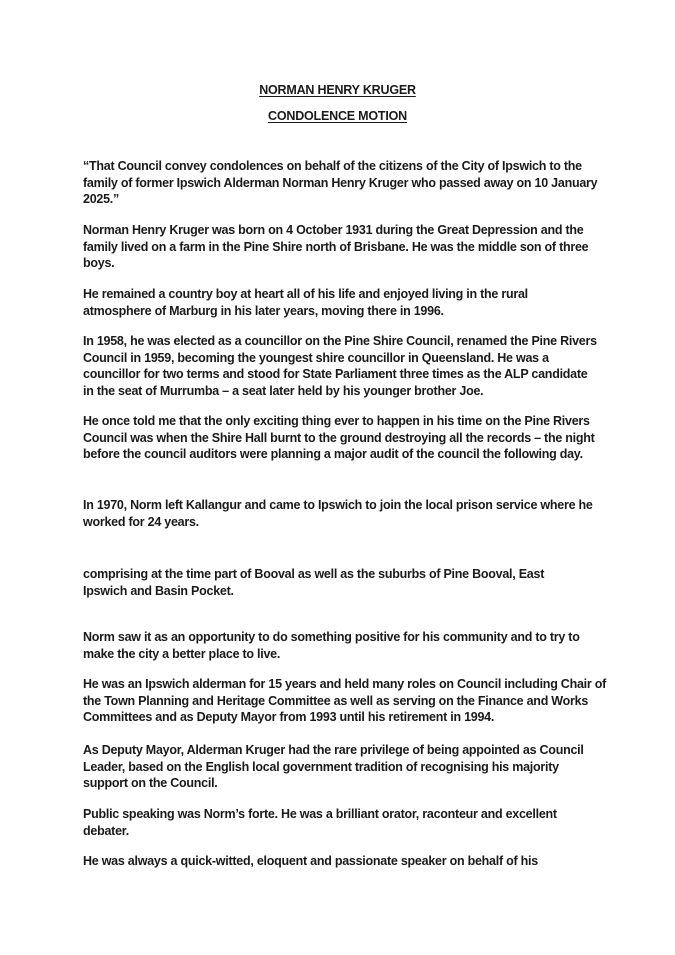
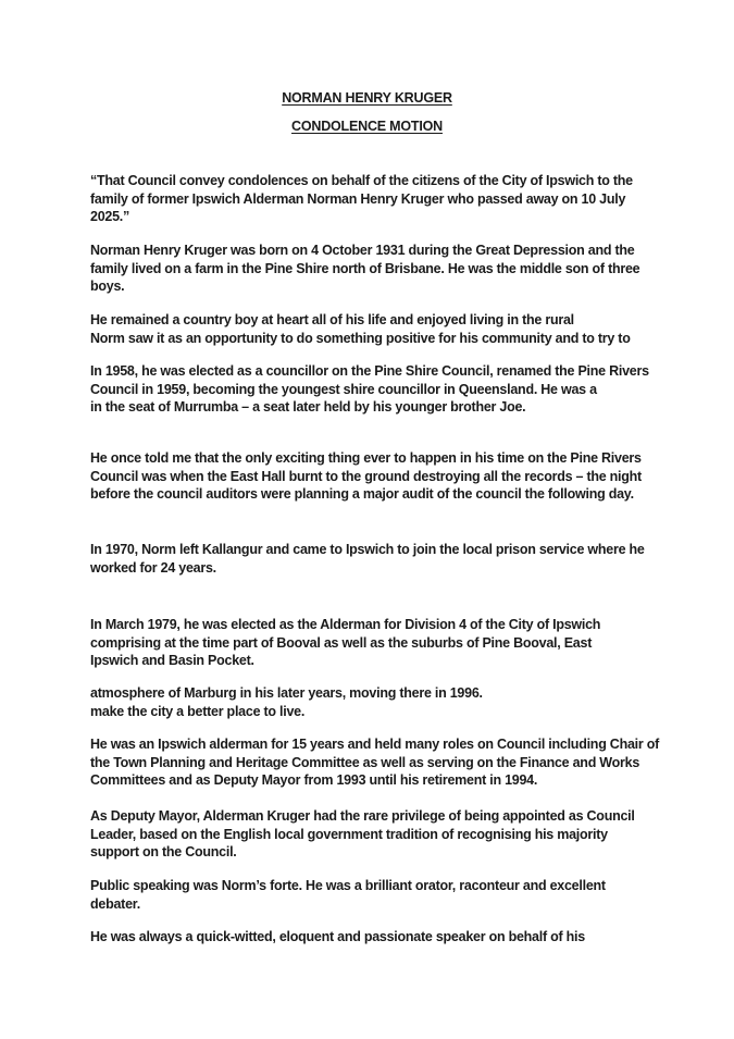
  NORMAN HENRY KRUGER
  CONDOLENCE MOTION
  “That Council convey condolences on behalf of the citizens of the City of Ipswich to the
- family of former Ipswich Alderman Norman Henry Kruger who passed away on 10 January
+ family of former Ipswich Alderman Norman Henry Kruger who passed away on 10 July
  2025.”
  Norman Henry Kruger was born on 4 October 1931 during the Great Depression and the
  family lived on a farm in the Pine Shire north of Brisbane. He was the middle son of three
  boys.
  He remained a country boy at heart all of his life and enjoyed living in the rural
- atmosphere of Marburg in his later years, moving there in 1996.
+ Norm saw it as an opportunity to do something positive for his community and to try to
  In 1958, he was elected as a councillor on the Pine Shire Council, renamed the Pine Rivers
  Council in 1959, becoming the youngest shire councillor in Queensland. He was a
- councillor for two terms and stood for State Parliament three times as the ALP candidate
  in the seat of Murrumba – a seat later held by his younger brother Joe.
  He once told me that the only exciting thing ever to happen in his time on the Pine Rivers
- Council was when the Shire Hall burnt to the ground destroying all the records – the night
+ Council was when the East Hall burnt to the ground destroying all the records – the night
  before the council auditors were planning a major audit of the council the following day.
  In 1970, Norm left Kallangur and came to Ipswich to join the local prison service where he
  worked for 24 years.
+ In March 1979, he was elected as the Alderman for Division 4 of the City of Ipswich
  comprising at the time part of Booval as well as the suburbs of Pine Booval, East
  Ipswich and Basin Pocket.
- Norm saw it as an opportunity to do something positive for his community and to try to
+ atmosphere of Marburg in his later years, moving there in 1996.
  make the city a better place to live.
  He was an Ipswich alderman for 15 years and held many roles on Council including Chair of
  the Town Planning and Heritage Committee as well as serving on the Finance and Works
  Committees and as Deputy Mayor from 1993 until his retirement in 1994.
  As Deputy Mayor, Alderman Kruger had the rare privilege of being appointed as Council
  Leader, based on the English local government tradition of recognising his majority
  support on the Council.
  Public speaking was Norm’s forte. He was a brilliant orator, raconteur and excellent
  debater.
  He was always a quick-witted, eloquent and passionate speaker on behalf of his
